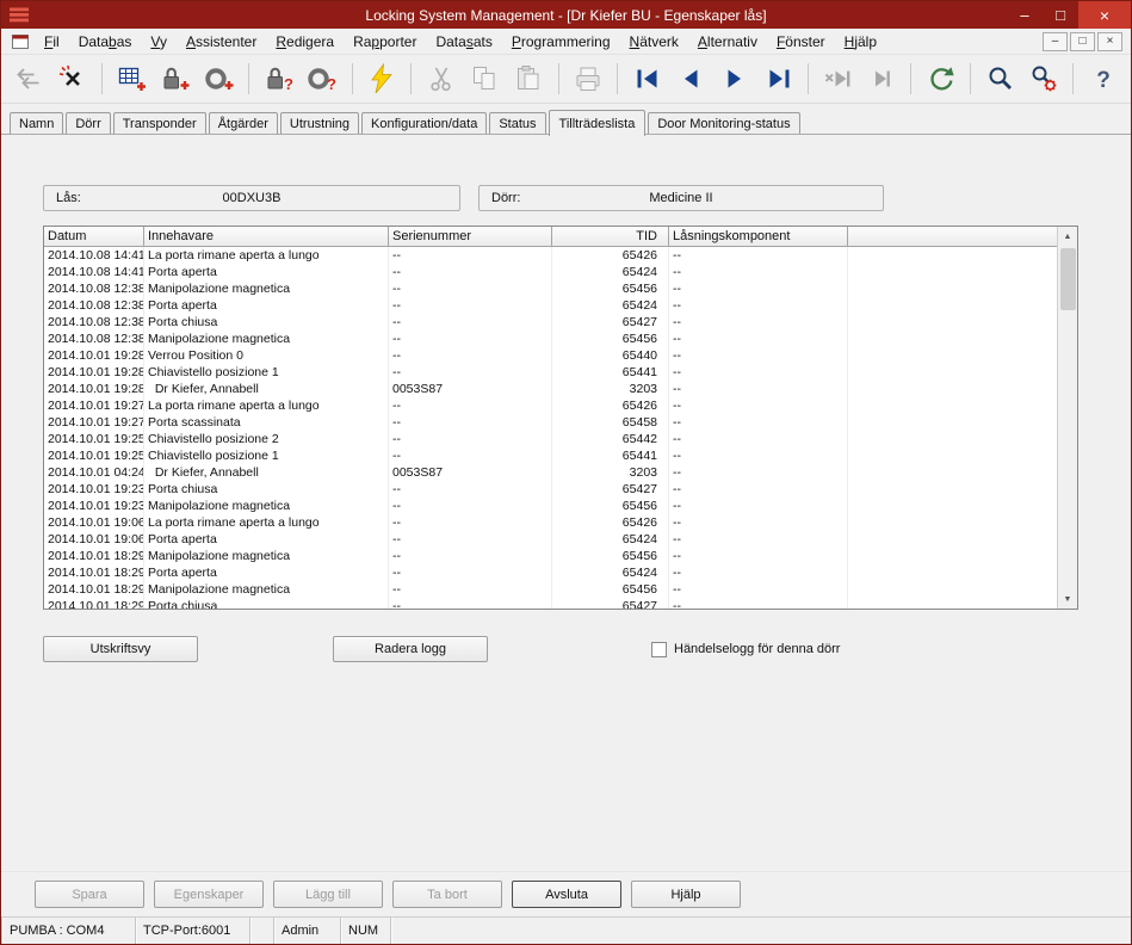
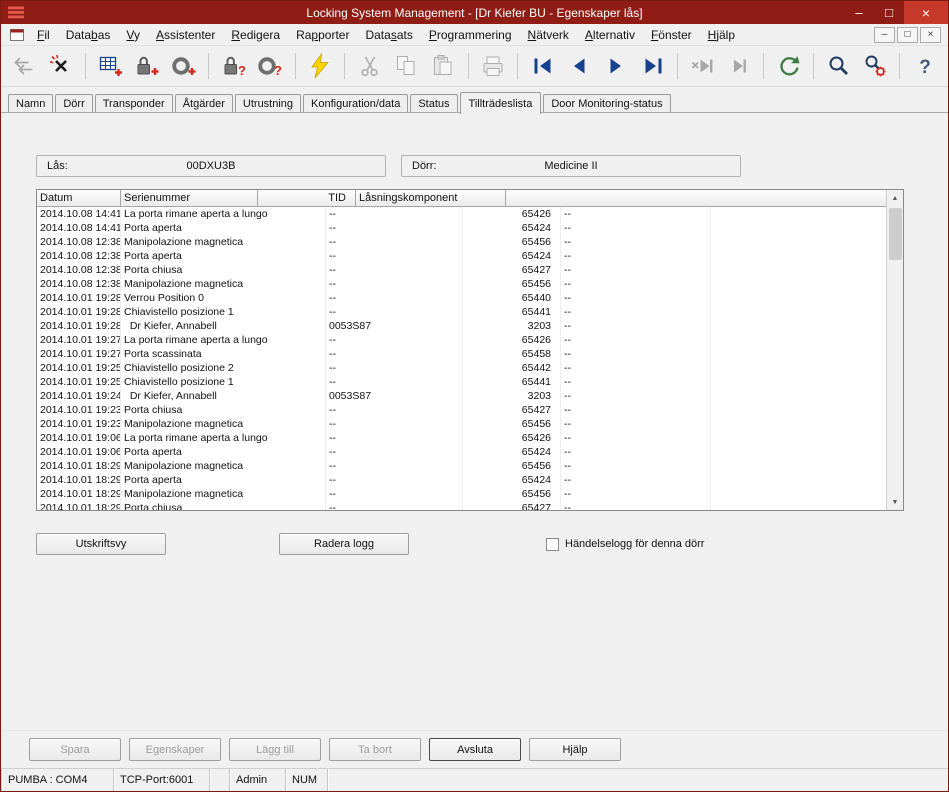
  Locking System Management - [Dr Kiefer BU - Egenskaper lås]
  –
  □
  ×
  Fil
  Databas
  Vy
  Assistenter
  Redigera
  Rapporter
  Datasats
  Programmering
  Nätverk
  Alternativ
  Fönster
  Hjälp
  –
  □
  ×
  ?
  ?
  ?
  Namn
  Dörr
  Transponder
  Åtgärder
  Utrustning
  Konfiguration/data
  Status
  Tillträdeslista
  Door Monitoring-status
  Lås:
  00DXU3B
  Dörr:
  Medicine II
  Datum
- Innehavare
  Serienummer
  TID
  Låsningskomponent
  2014.10.08 14:41
  La porta rimane aperta a lungo
  --
  65426
  --
  2014.10.08 14:41
  Porta aperta
  --
  65424
  --
  2014.10.08 12:38
  Manipolazione magnetica
  --
  65456
  --
  2014.10.08 12:38
  Porta aperta
  --
  65424
  --
  2014.10.08 12:38
  Porta chiusa
  --
  65427
  --
  2014.10.08 12:38
  Manipolazione magnetica
  --
  65456
  --
  2014.10.01 19:28
  Verrou Position 0
  --
  65440
  --
  2014.10.01 19:28
  Chiavistello posizione 1
  --
  65441
  --
  2014.10.01 19:28
  Dr Kiefer, Annabell
  0053S87
  3203
  --
  2014.10.01 19:27
  La porta rimane aperta a lungo
  --
  65426
  --
  2014.10.01 19:27
  Porta scassinata
  --
  65458
  --
  2014.10.01 19:25
  Chiavistello posizione 2
  --
  65442
  --
  2014.10.01 19:25
  Chiavistello posizione 1
  --
  65441
  --
- 2014.10.01 04:24
+ 2014.10.01 19:24
  Dr Kiefer, Annabell
  0053S87
  3203
  --
  2014.10.01 19:23
  Porta chiusa
  --
  65427
  --
  2014.10.01 19:23
  Manipolazione magnetica
  --
  65456
  --
  2014.10.01 19:06
  La porta rimane aperta a lungo
  --
  65426
  --
  2014.10.01 19:06
  Porta aperta
  --
  65424
  --
  2014.10.01 18:29
  Manipolazione magnetica
  --
  65456
  --
  2014.10.01 18:29
  Porta aperta
  --
  65424
  --
  2014.10.01 18:29
  Manipolazione magnetica
  --
  65456
  --
  2014.10.01 18:29
  Porta chiusa
  --
  65427
  --
  Utskriftsvy
  Radera logg
  Händelselogg för denna dörr
  Spara
  Egenskaper
  Lägg till
  Ta bort
  Avsluta
  Hjälp
  PUMBA : COM4
  TCP-Port:6001
  Admin
  NUM
